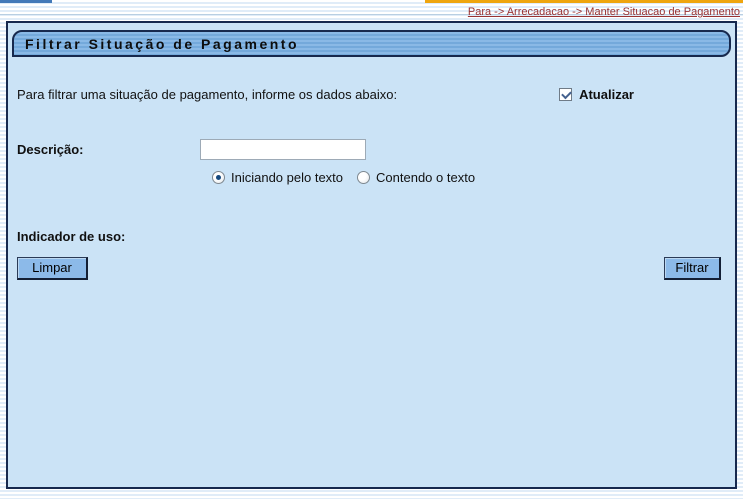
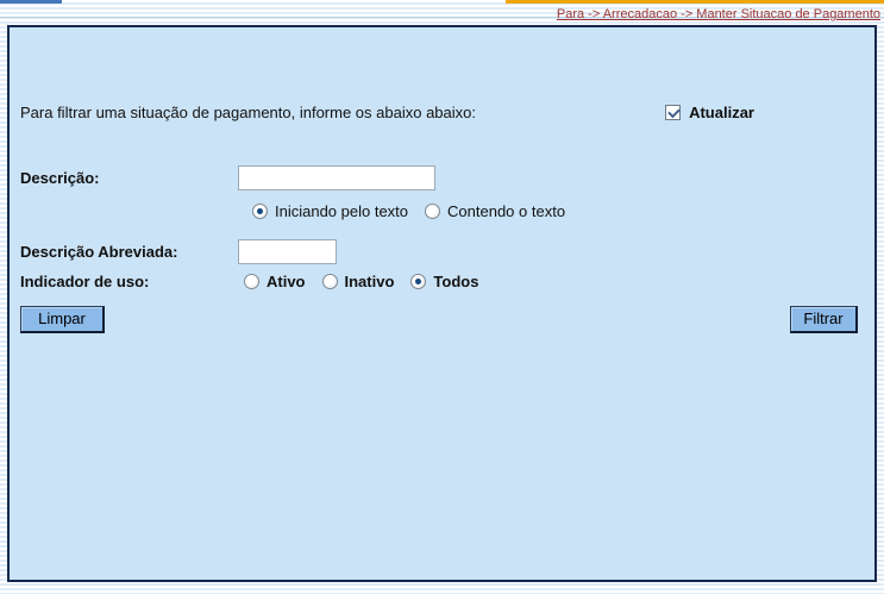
  Para -> Arrecadacao -> Manter Situacao de Pagamento
- Filtrar Situação de Pagamento
- Para filtrar uma situação de pagamento, informe os dados abaixo:
+ Para filtrar uma situação de pagamento, informe os abaixo abaixo:
  Atualizar
  Descrição:
  Iniciando pelo texto
  Contendo o texto
+ Descrição Abreviada:
  Indicador de uso:
+ Ativo
+ Inativo
+ Todos
  Limpar
  Filtrar
